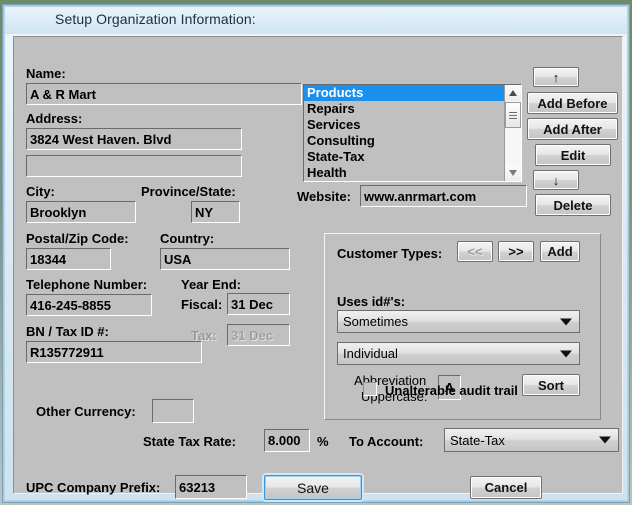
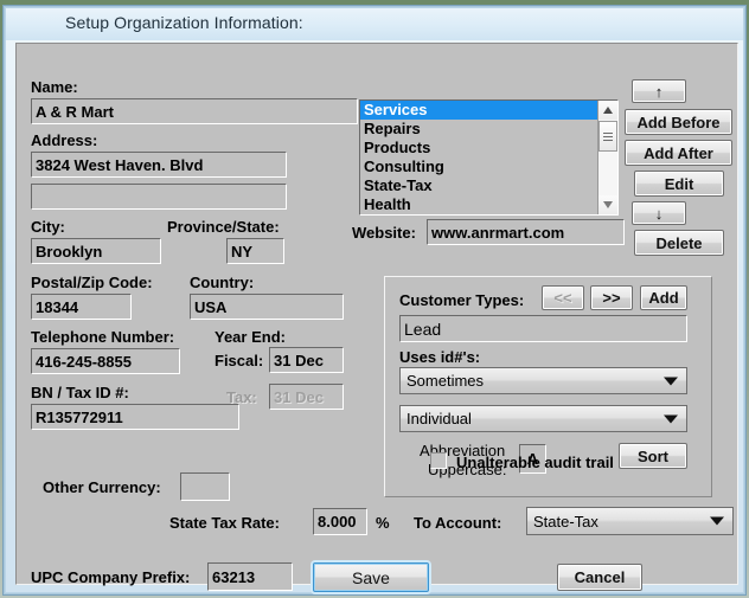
  Setup Organization Information:
  Name:
  A & R Mart
  Address:
  3824 West Haven. Blvd
  City:
  Province/State:
  Brooklyn
  NY
  Postal/Zip Code:
  Country:
  18344
  USA
  Telephone Number:
  Year End:
  416-245-8855
  Fiscal:
  31 Dec
  BN / Tax ID #:
  Tax:
  31 Dec
  R135772911
- Products
+ Services
  Repairs
- Services
+ Products
  Consulting
  State-Tax
  Health
  ↑
  Add Before
  Add After
  Edit
  ↓
  Delete
  Website:
  www.anrmart.com
  Customer Types:
  <<
  >>
  Add
+ Lead
  Uses id#'s:
  Sometimes
  Individual
  Abbreviation
  Uppercase:
  A
  Sort
  Unalterable audit trail
  Other Currency:
  State Tax Rate:
  8.000
  %
  To Account:
  State-Tax
  UPC Company Prefix:
  63213
  Save
  Cancel
